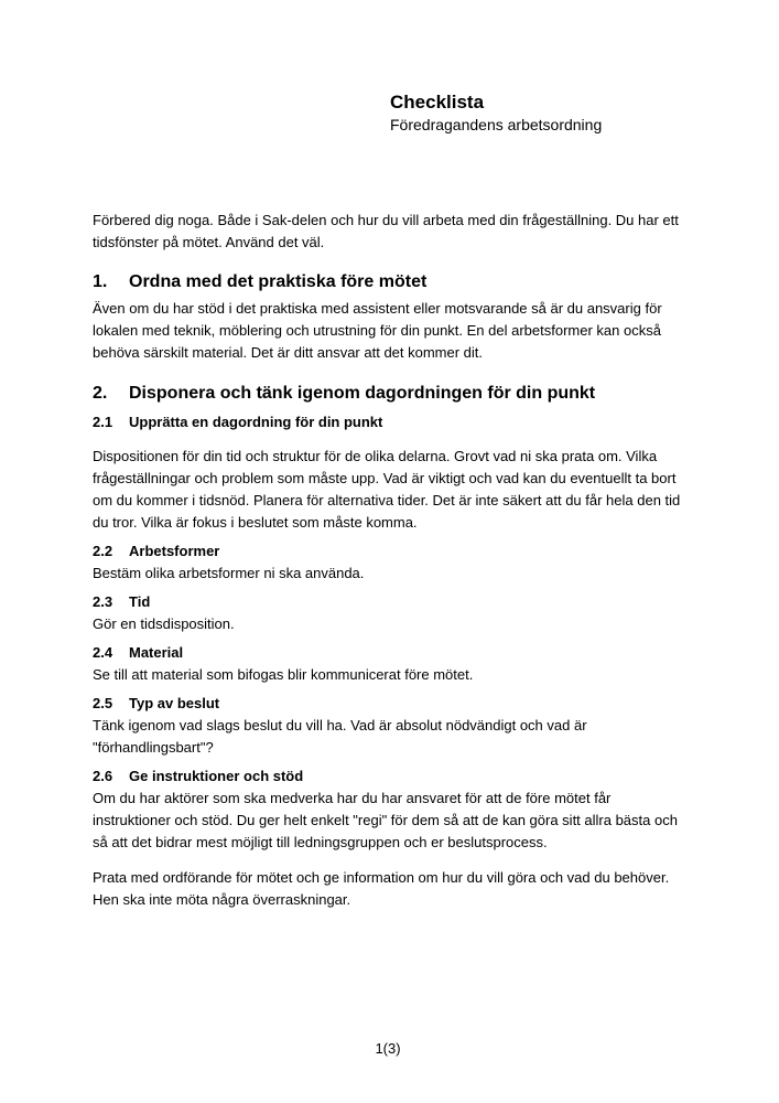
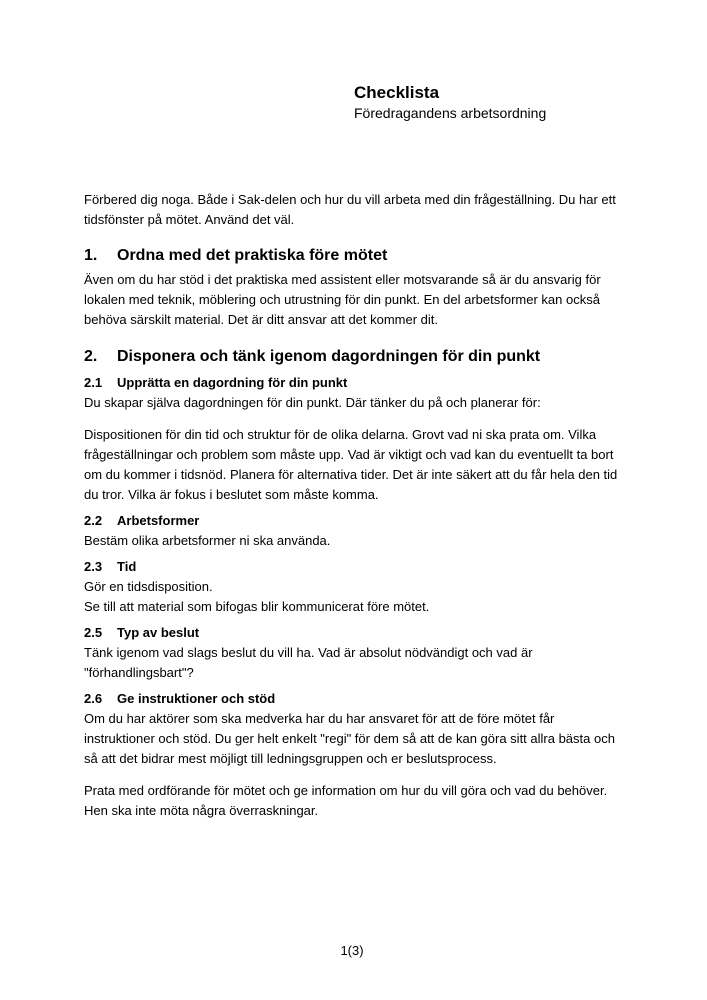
  Checklista
  Föredragandens arbetsordning
  Förbered dig noga. Både i Sak-delen och hur du vill arbeta med din frågeställning. Du har ett tidsfönster på mötet. Använd det väl.
  1.
  Ordna med det praktiska före mötet
  Även om du har stöd i det praktiska med assistent eller motsvarande så är du ansvarig för lokalen med teknik, möblering och utrustning för din punkt. En del arbetsformer kan också behöva särskilt material. Det är ditt ansvar att det kommer dit.
  2.
  Disponera och tänk igenom dagordningen för din punkt
  2.1
  Upprätta en dagordning för din punkt
+ Du skapar själva dagordningen för din punkt. Där tänker du på och planerar för:
  Dispositionen för din tid och struktur för de olika delarna. Grovt vad ni ska prata om. Vilka frågeställningar och problem som måste upp. Vad är viktigt och vad kan du eventuellt ta bort om du kommer i tidsnöd. Planera för alternativa tider. Det är inte säkert att du får hela den tid du tror. Vilka är fokus i beslutet som måste komma.
  2.2
  Arbetsformer
  Bestäm olika arbetsformer ni ska använda.
  2.3
  Tid
  Gör en tidsdisposition.
- 2.4
- Material
  Se till att material som bifogas blir kommunicerat före mötet.
  2.5
  Typ av beslut
  Tänk igenom vad slags beslut du vill ha. Vad är absolut nödvändigt och vad är "förhandlingsbart"?
  2.6
  Ge instruktioner och stöd
  Om du har aktörer som ska medverka har du har ansvaret för att de före mötet får instruktioner och stöd. Du ger helt enkelt "regi" för dem så att de kan göra sitt allra bästa och så att det bidrar mest möjligt till ledningsgruppen och er beslutsprocess.
  Prata med ordförande för mötet och ge information om hur du vill göra och vad du behöver. Hen ska inte möta några överraskningar.
  1(3)
